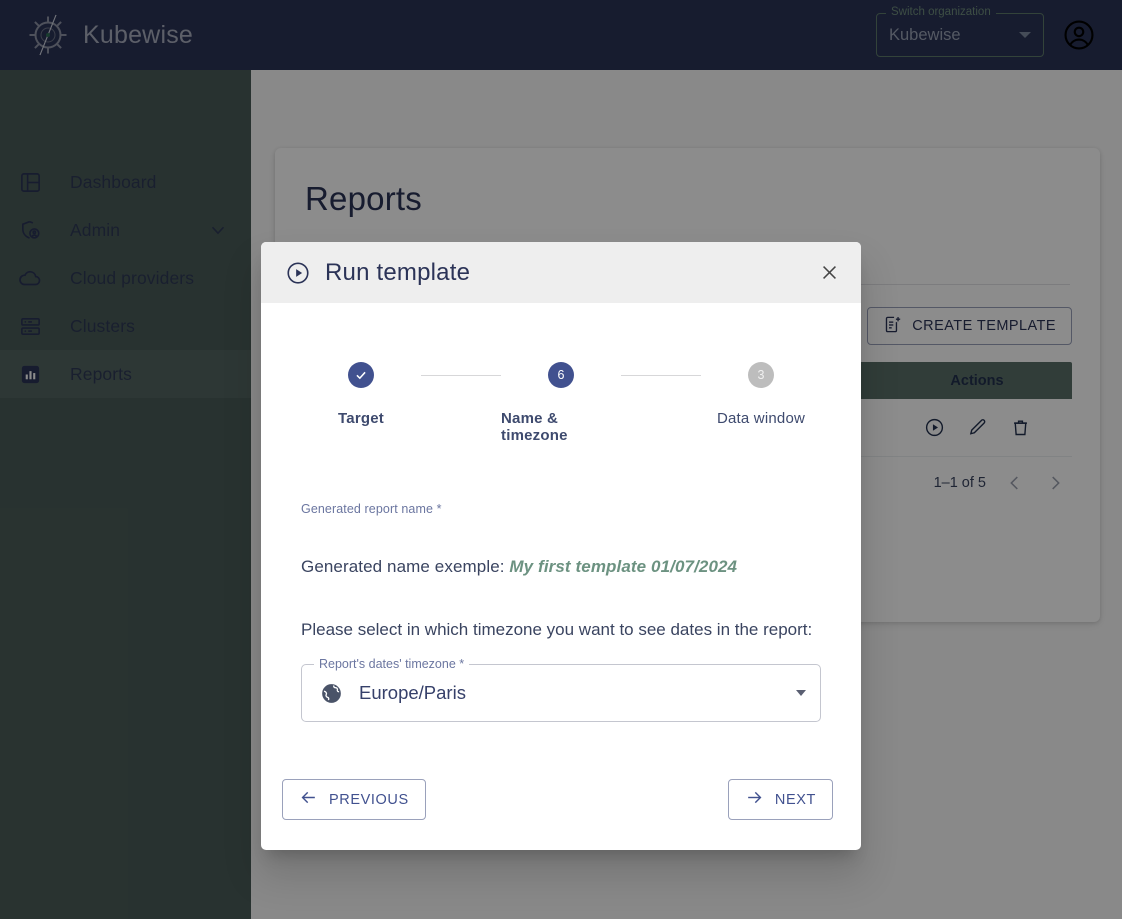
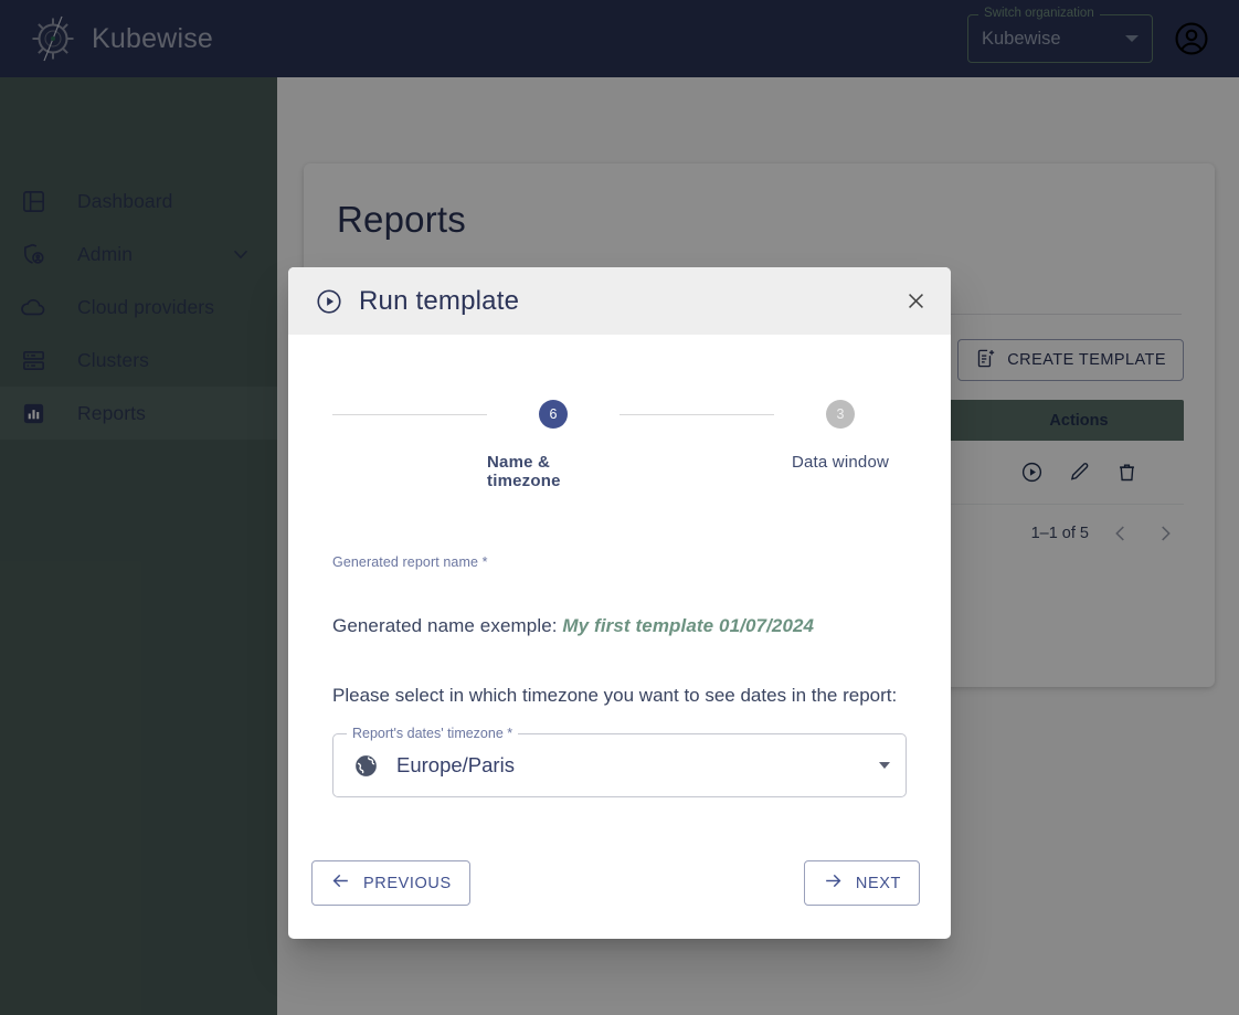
  Kubewise
  Switch organization
  Kubewise
  Reports
  Reports
  CREATE TEMPLATE
  Actions
  1–1 of 5
  Run template
- Target
  6
  Name & timezone
  3
  Data window
  Generated report name *
  Generated name exemple: My first template 01/07/2024
  Please select in which timezone you want to see dates in the report:
  Report's dates' timezone *
  Europe/Paris
  PREVIOUS
  NEXT
